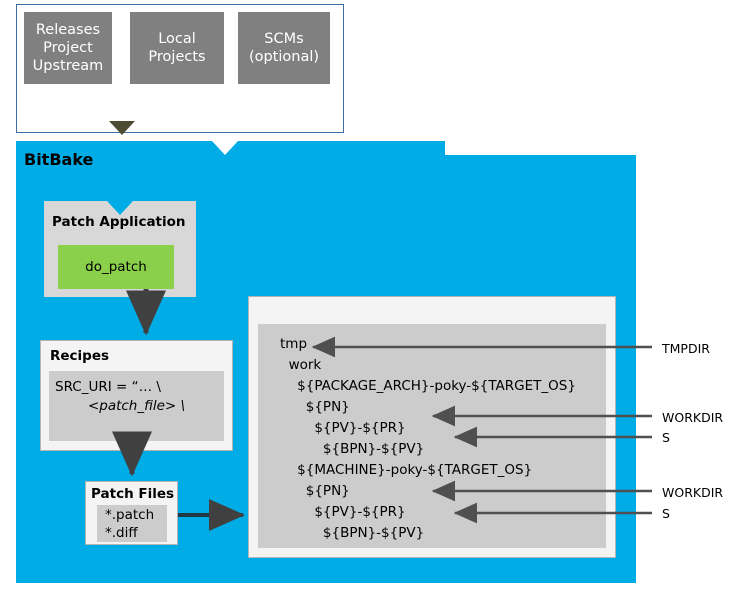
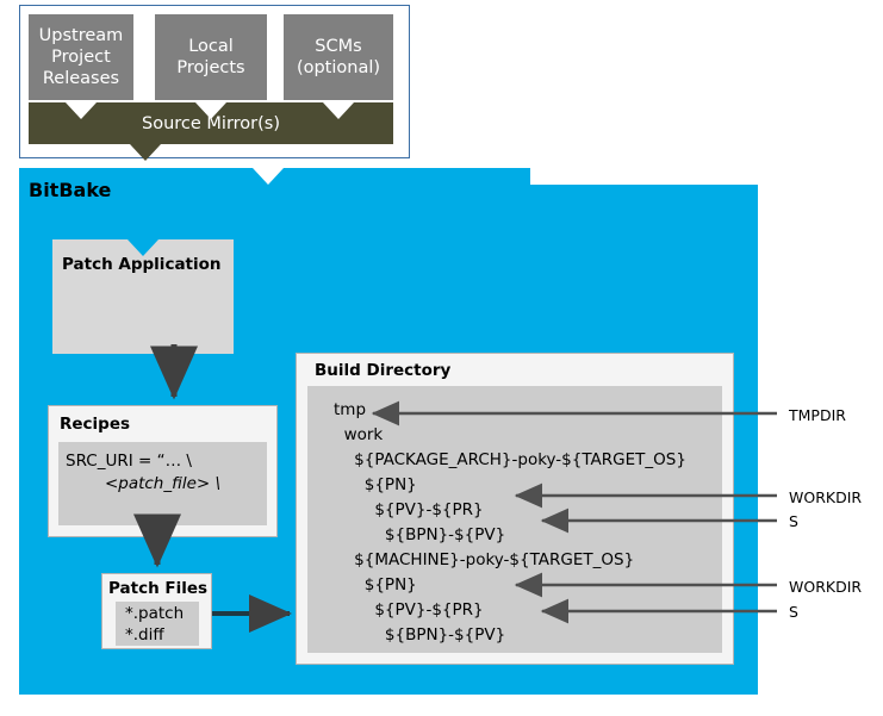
  BitBake
- Releases
+ Upstream
  Project
- Upstream
+ Releases
  Local
  Projects
  SCMs
  (optional)
+ Source Mirror(s)
  Patch Application
- do_patch
  Recipes
  SRC_URI = “… \
  <patch_file> \
  Patch Files
  *.patch
  *.diff
+ Build Directory
  tmp
  work
  ${PACKAGE_ARCH}-poky-${TARGET_OS}
  ${PN}
  ${PV}-${PR}
  ${BPN}-${PV}
  ${MACHINE}-poky-${TARGET_OS}
  ${PN}
  ${PV}-${PR}
  ${BPN}-${PV}
  TMPDIR
  WORKDIR
  S
  WORKDIR
  S
